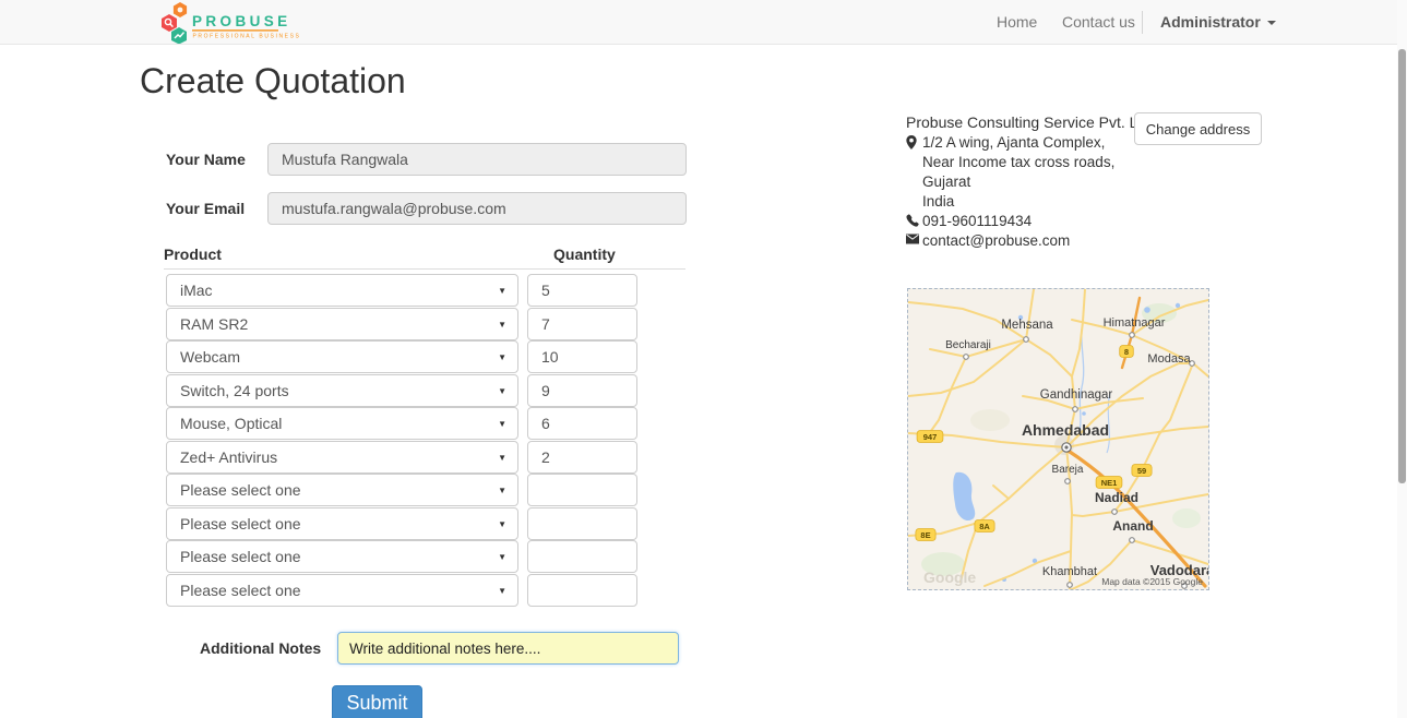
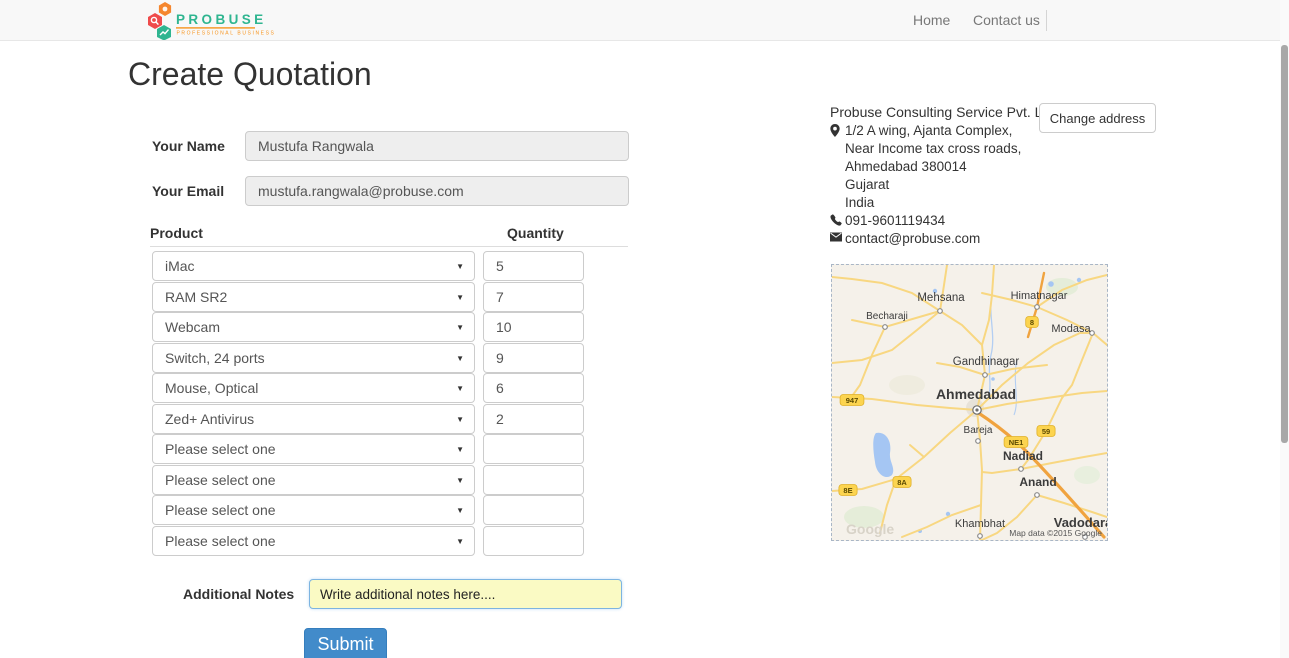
  PROBUSE
  Home
  Contact us
- Administrator
  Create Quotation
  Your Name
  Mustufa Rangwala
  Your Email
  mustufa.rangwala@probuse.com
  Product
  Quantity
  iMac
  ▼
  5
  RAM SR2
  ▼
  7
  Webcam
  ▼
  10
  Switch, 24 ports
  ▼
  9
  Mouse, Optical
  ▼
  6
  Zed+ Antivirus
  ▼
  2
  Please select one
  ▼
  Please select one
  ▼
  Please select one
  ▼
  Please select one
  ▼
  Additional Notes
  Write additional notes here....
  Submit
  Probuse Consulting Service Pvt.
  Change address
  1/2 A wing, Ajanta Complex,
  Near Income tax cross roads,
+ Ahmedabad 380014
  Gujarat
  India
  091-9601119434
  contact@probuse.com
  947
  8
  NE1
  59
  8A
  8E
  Mehsana
  Himatnagar
  Becharaji
  Modasa
  Gandhinagar
  Ahmedabad
  Bareja
  Nadiad
  Anand
  Khambhat
  Vadodar
  Google
  Map data ©2015 Google
